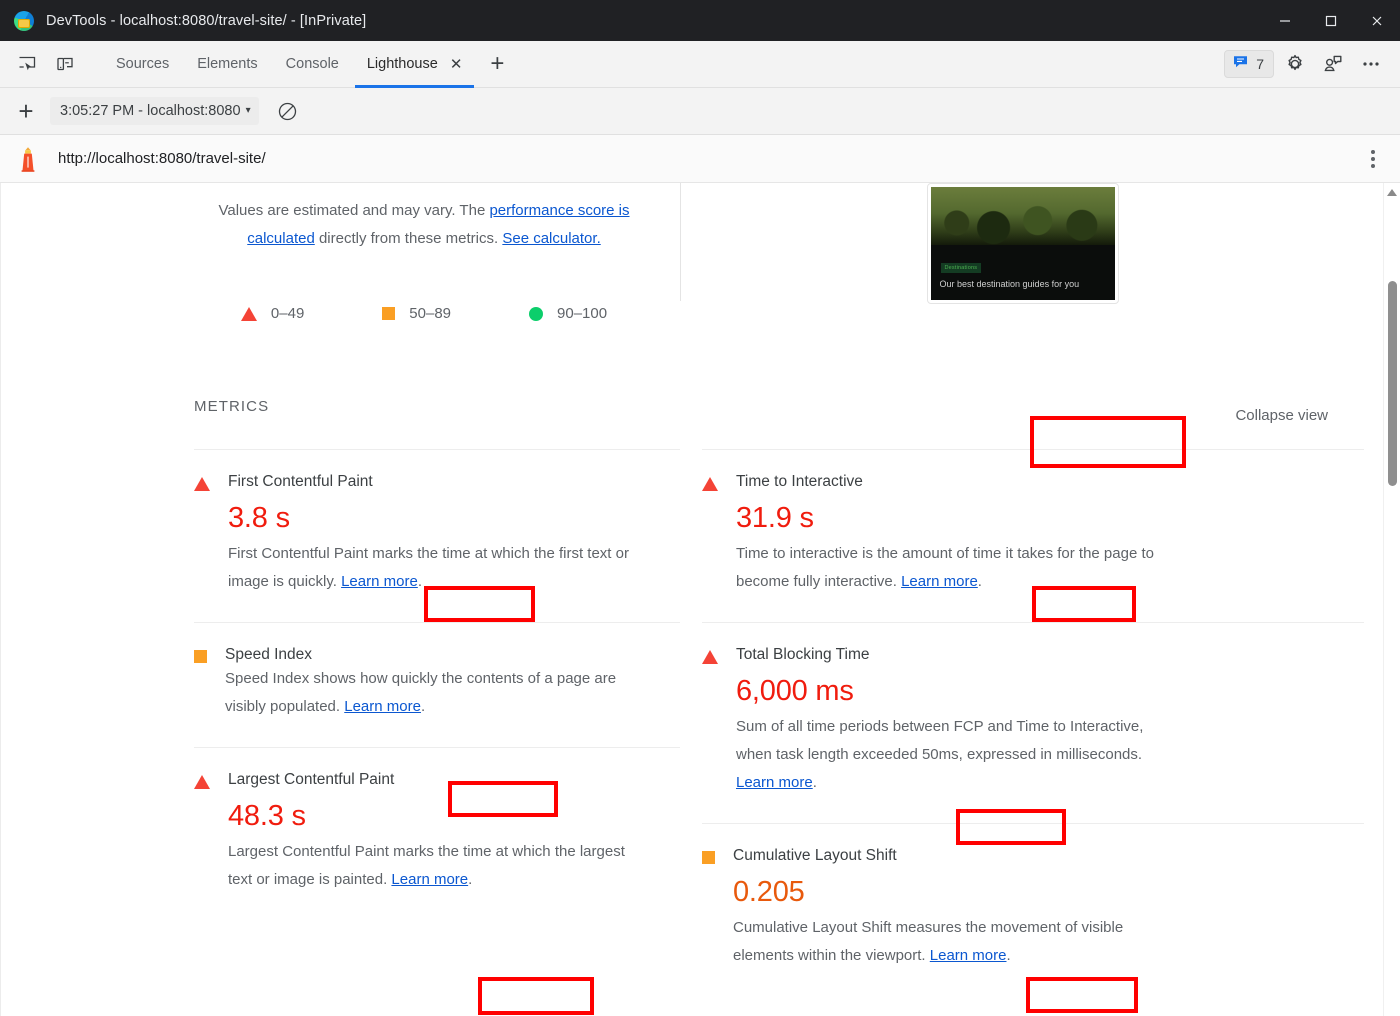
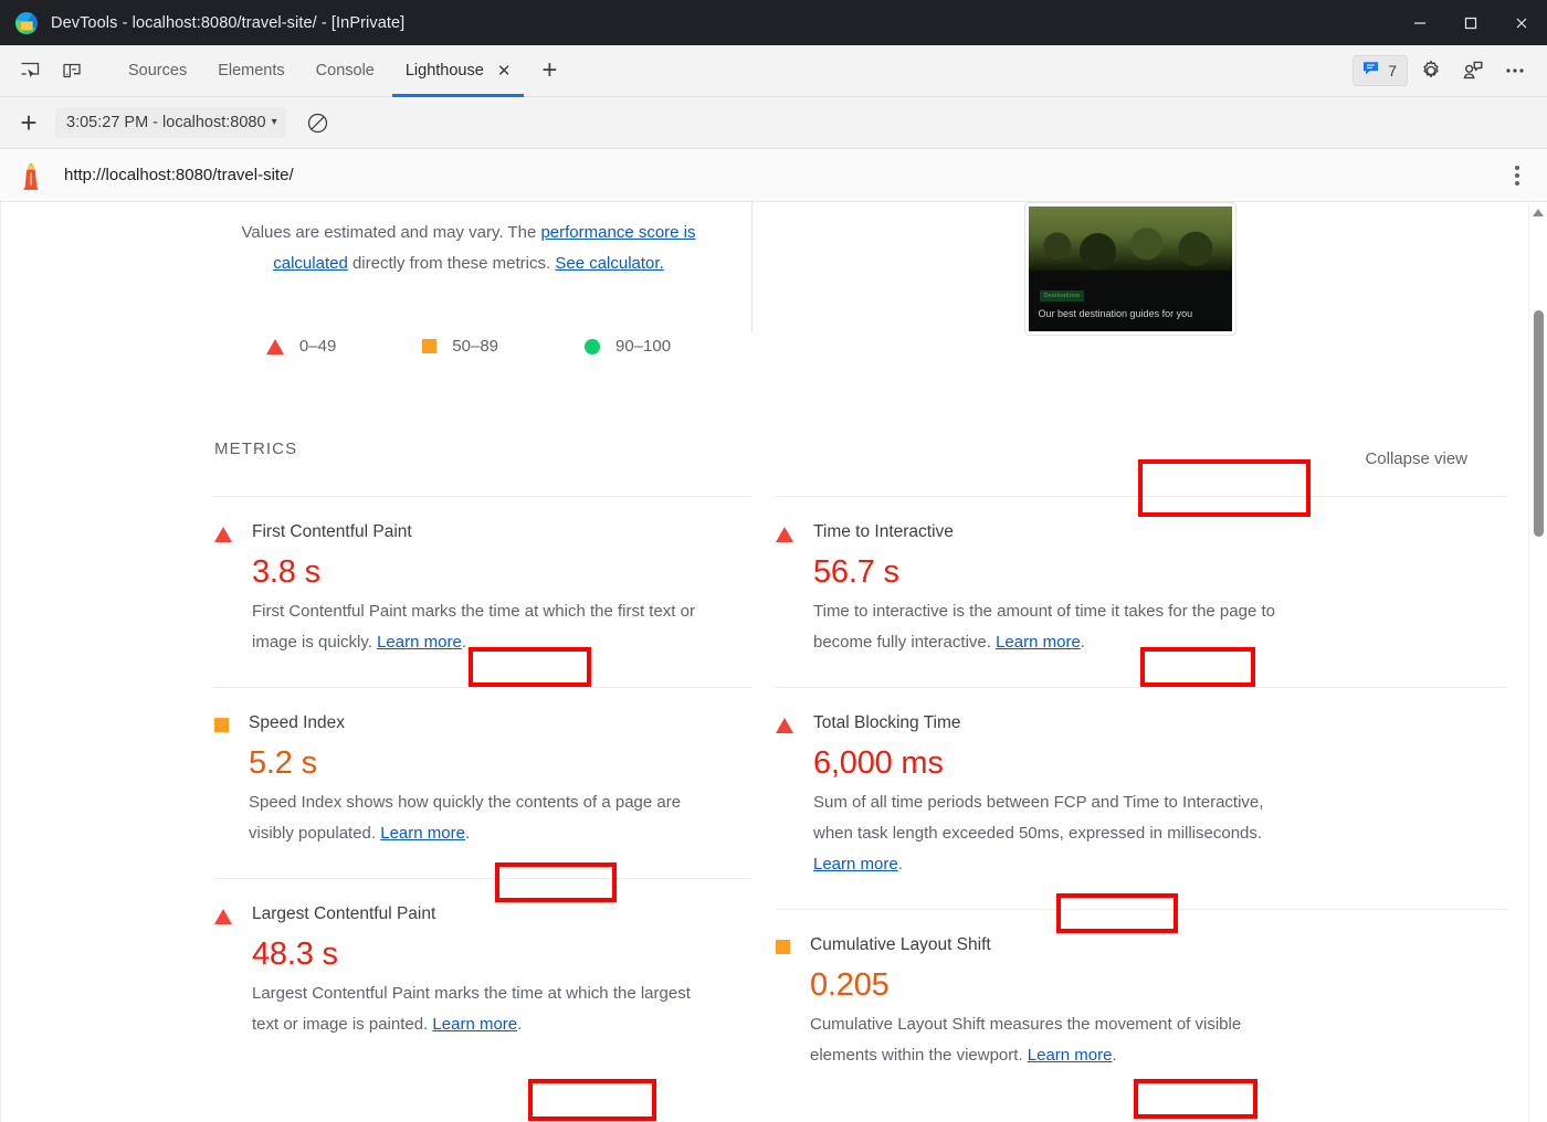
  DevTools - localhost:8080/travel-site/ - [InPrivate]
  Sources
  Elements
  Console
  Lighthouse
  ✕
  +
  7
  +
  3:05:27 PM - localhost:8080
  ▾
  http://localhost:8080/travel-site/
  Values are estimated and may vary. The performance score is calculated directly from these metrics. See calculator.
  0–49
  50–89
  90–100
  Our best destination guides for you
  METRICS
  Collapse view
  First Contentful Paint
  3.8 s
  First Contentful Paint marks the time at which the first text or image is quickly. Learn more.
  Speed Index
+ 5.2 s
  Speed Index shows how quickly the contents of a page are visibly populated. Learn more.
  Largest Contentful Paint
  48.3 s
  Largest Contentful Paint marks the time at which the largest text or image is painted. Learn more.
  Time to Interactive
- 31.9 s
+ 56.7 s
  Time to interactive is the amount of time it takes for the page to become fully interactive. Learn more.
  Total Blocking Time
  6,000 ms
  Sum of all time periods between FCP and Time to Interactive, when task length exceeded 50ms, expressed in milliseconds. Learn more.
  Cumulative Layout Shift
  0.205
  Cumulative Layout Shift measures the movement of visible elements within the viewport. Learn more.
